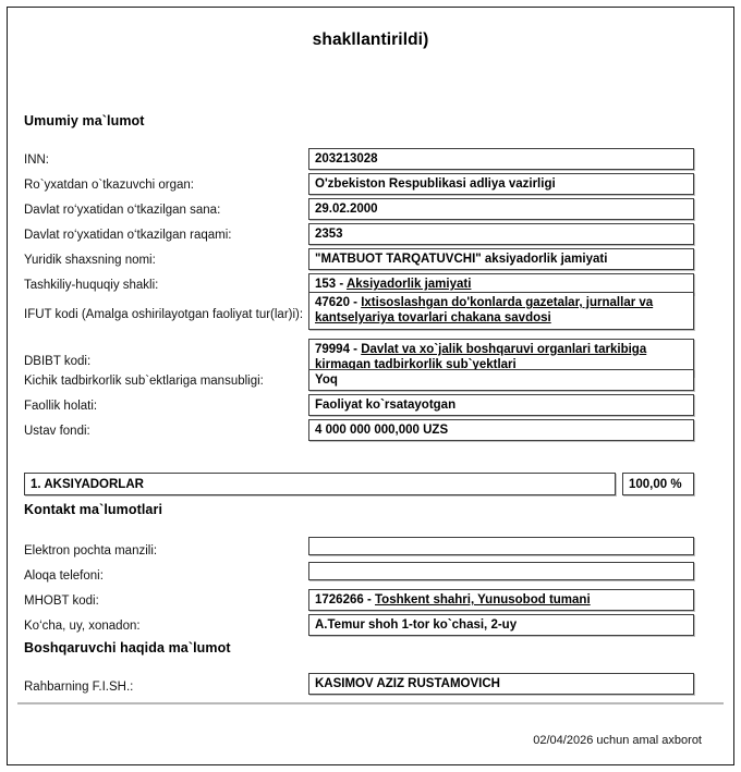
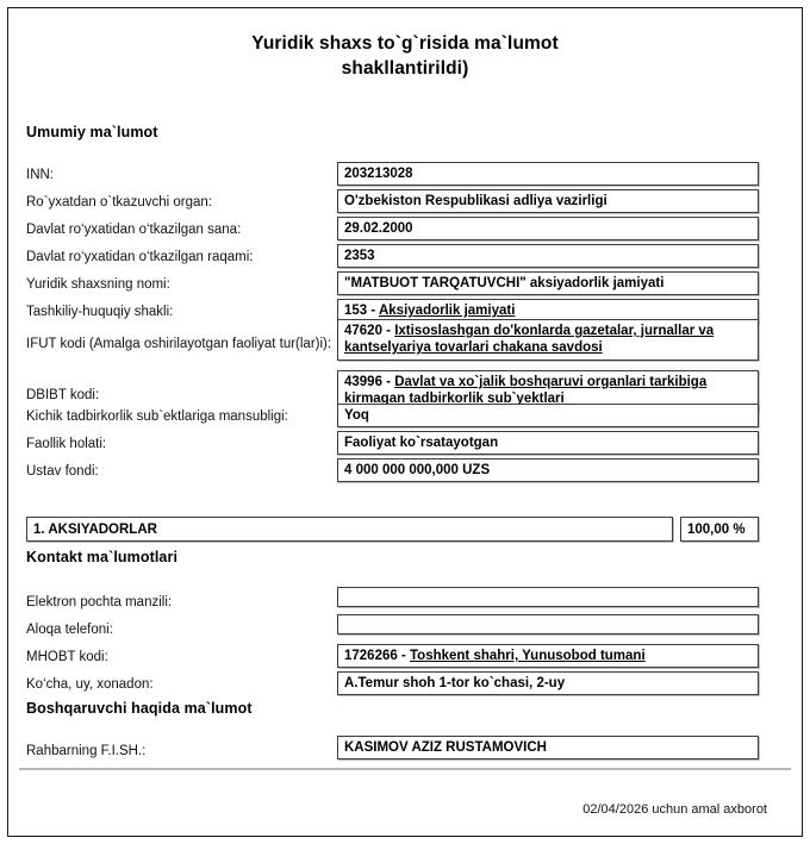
+ Yuridik shaxs to`g`risida ma`lumot
  shakllantirildi)
  Umumiy ma`lumot
  INN:
  203213028
  Ro`yxatdan o`tkazuvchi organ:
  O'zbekiston Respublikasi adliya vazirligi
  Davlat ro‘yxatidan o‘tkazilgan sana:
  29.02.2000
  Davlat ro‘yxatidan o‘tkazilgan raqami:
  2353
  Yuridik shaxsning nomi:
  "MATBUOT TARQATUVCHI" aksiyadorlik jamiyati
  Tashkiliy-huquqiy shakli:
  153 - Aksiyadorlik jamiyati
  IFUT kodi (Amalga oshirilayotgan faoliyat tur(lar)i):
  47620 - Ixtisoslashgan do'konlarda gazetalar, jurnallar va kantselyariya tovarlari chakana savdosi
  DBIBT kodi:
- 79994 - Davlat va xo`jalik boshqaruvi organlari tarkibiga kirmagan tadbirkorlik sub`yektlari
+ 43996 - Davlat va xo`jalik boshqaruvi organlari tarkibiga kirmagan tadbirkorlik sub`yektlari
  Kichik tadbirkorlik sub`ektlariga mansubligi:
  Yoq
  Faollik holati:
  Faoliyat ko`rsatayotgan
  Ustav fondi:
  4 000 000 000,000 UZS
  1. AKSIYADORLAR
  100,00 %
  Kontakt ma`lumotlari
  Elektron pochta manzili:
  Aloqa telefoni:
  MHOBT kodi:
  1726266 - Toshkent shahri, Yunusobod tumani
  Ko‘cha, uy, xonadon:
  A.Temur shoh 1-tor ko`chasi, 2-uy
  Boshqaruvchi haqida ma`lumot
  Rahbarning F.I.SH.:
  KASIMOV AZIZ RUSTAMOVICH
  02/04/2026 uchun amal axborot
